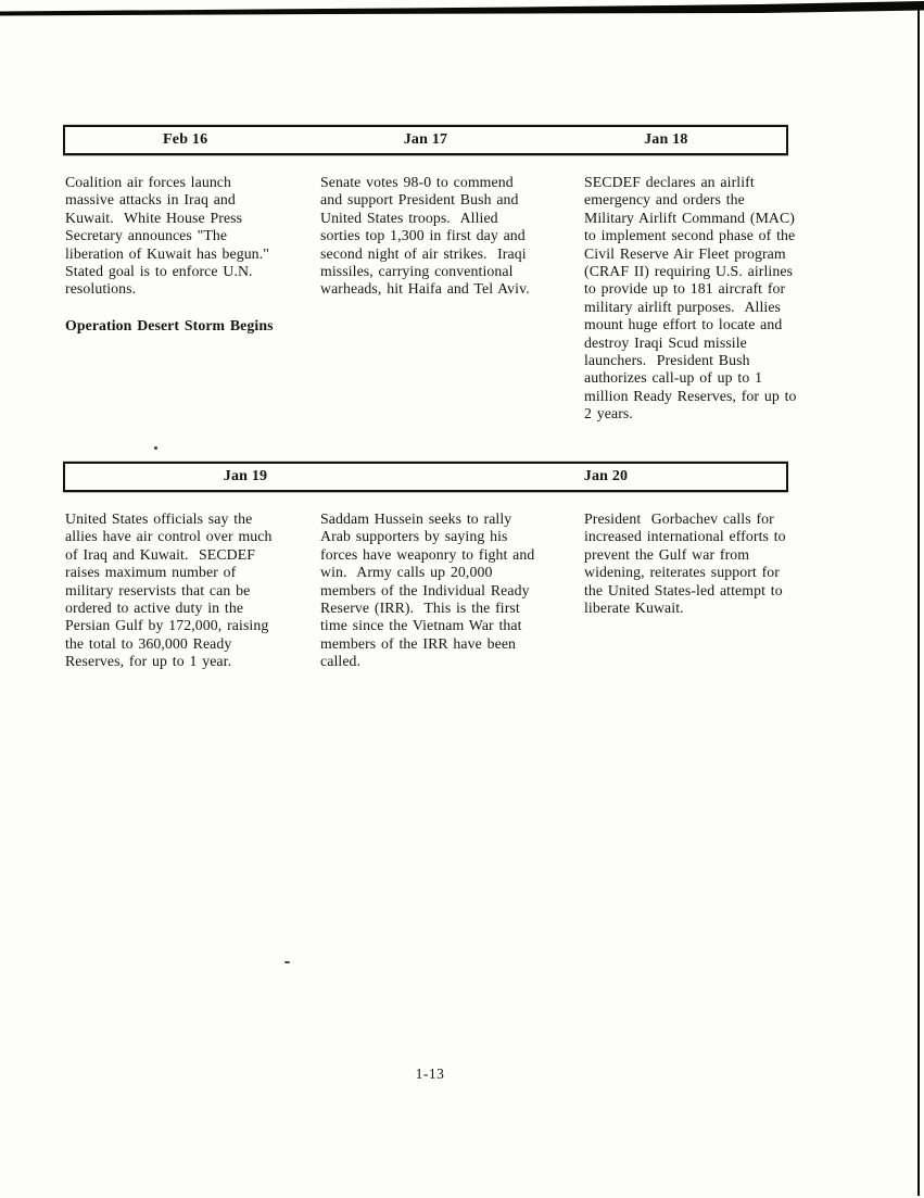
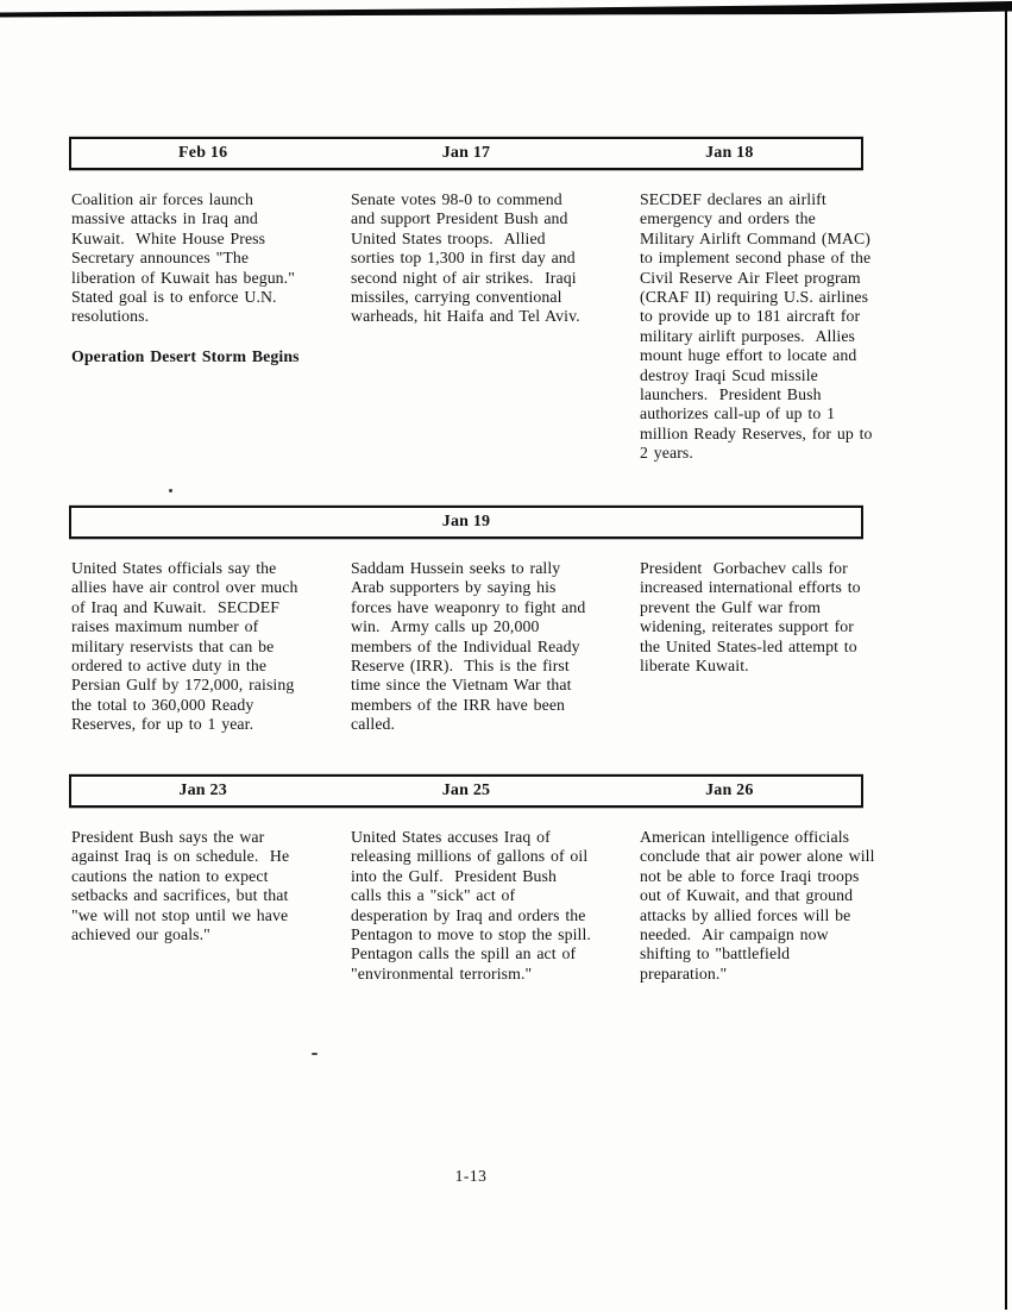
  Feb 16
  Jan 17
  Jan 18
  Coalition air forces launch massive attacks in Iraq and Kuwait. White House Press Secretary announces "The liberation of Kuwait has begun." Stated goal is to enforce U.N. resolutions.
  Operation Desert Storm Begins
  Senate votes 98-0 to commend and support President Bush and United States troops. Allied sorties top 1,300 in first day and second night of air strikes. Iraqi missiles, carrying conventional warheads, hit Haifa and Tel Aviv.
  SECDEF declares an airlift emergency and orders the Military Airlift Command (MAC) to implement second phase of the Civil Reserve Air Fleet program (CRAF II) requiring U.S. airlines to provide up to 181 aircraft for military airlift purposes. Allies mount huge effort to locate and destroy Iraqi Scud missile launchers. President Bush authorizes call-up of up to 1 million Ready Reserves, for up to 2 years.
  Jan 19
- Jan 20
  United States officials say the allies have air control over much of Iraq and Kuwait. SECDEF raises maximum number of military reservists that can be ordered to active duty in the Persian Gulf by 172,000, raising the total to 360,000 Ready Reserves, for up to 1 year.
  Saddam Hussein seeks to rally Arab supporters by saying his forces have weaponry to fight and win. Army calls up 20,000 members of the Individual Ready Reserve (IRR). This is the first time since the Vietnam War that members of the IRR have been called.
  President Gorbachev calls for increased international efforts to prevent the Gulf war from widening, reiterates support for the United States-led attempt to liberate Kuwait.
+ Jan 23
+ Jan 25
+ Jan 26
+ President Bush says the war against Iraq is on schedule. He cautions the nation to expect setbacks and sacrifices, but that "we will not stop until we have achieved our goals."
+ United States accuses Iraq of releasing millions of gallons of oil into the Gulf. President Bush calls this a "sick" act of desperation by Iraq and orders the Pentagon to move to stop the spill. Pentagon calls the spill an act of "environmental terrorism."
+ American intelligence officials conclude that air power alone will not be able to force Iraqi troops out of Kuwait, and that ground attacks by allied forces will be needed. Air campaign now shifting to "battlefield preparation."
  1-13
